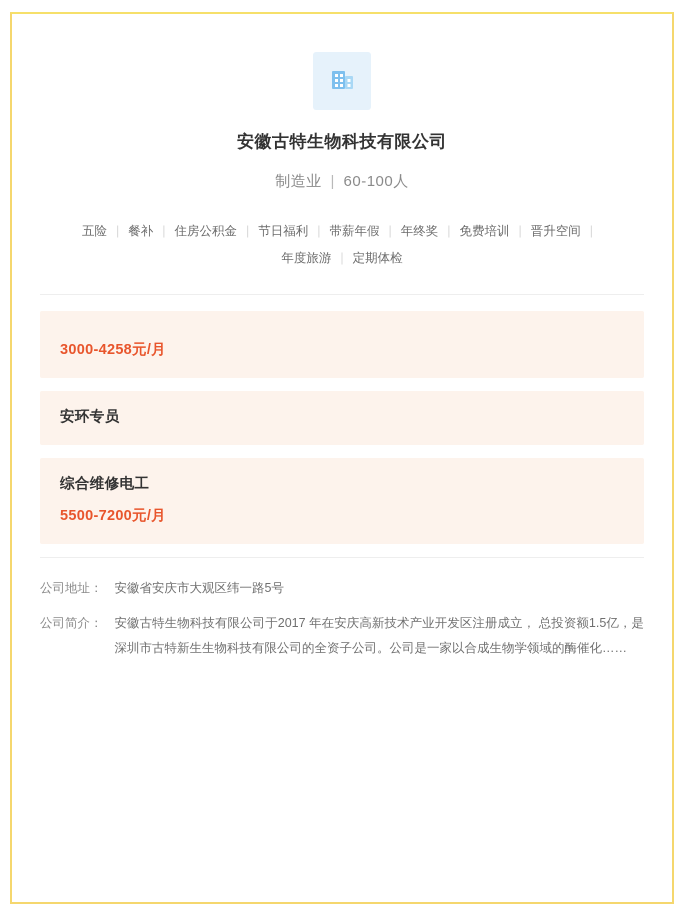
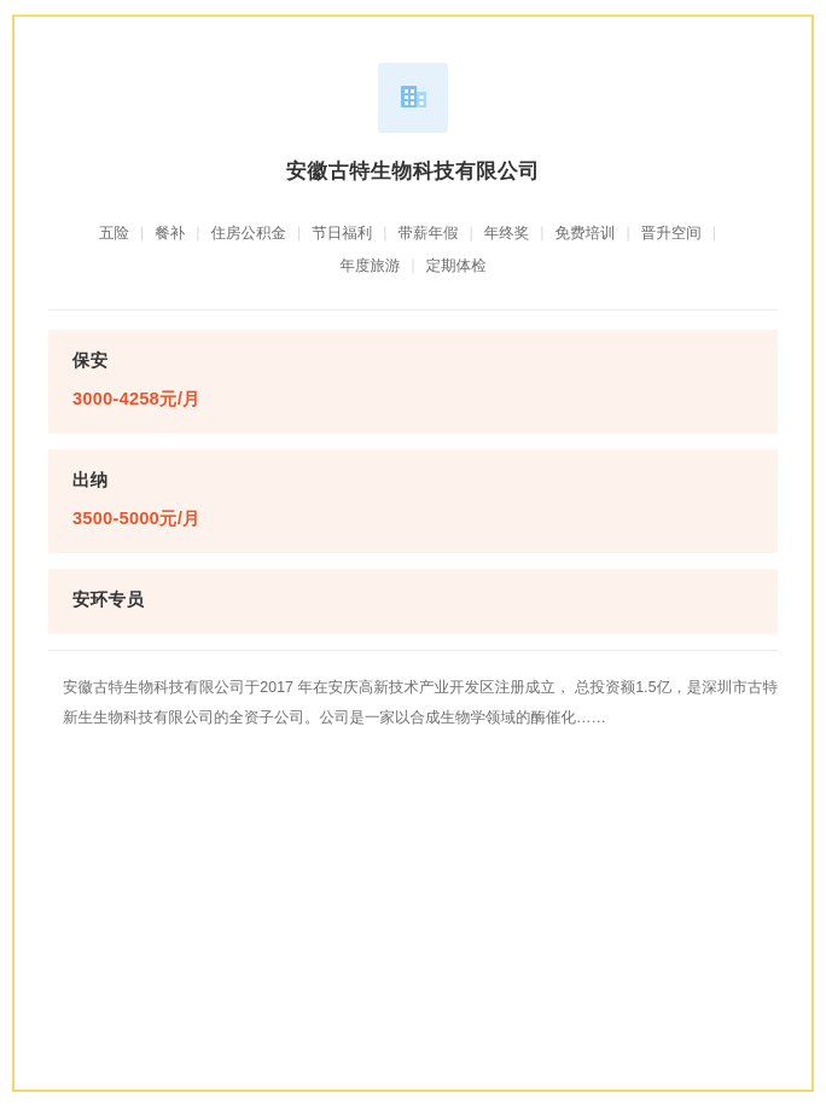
  安徽古特生物科技有限公司
- 制造业 | 60-100人
  五险 | 餐补 | 住房公积金 | 节日福利 | 带薪年假 | 年终奖 | 免费培训 | 晋升空间 |
  年度旅游 定期体检
+ 保安
  3000-4258元/月
+ 出纳
+ 3500-5000元/月
  安环专员
- 综合维修电工
- 5500-7200元/月
- 公司地址：
- 安徽省安庆市大观区纬一路5号
- 公司简介：
  安徽古特生物科技有限公司于2017 年在安庆高新技术产业开发区注册成立， 总投资额1.5亿，是深圳市古特新生生物科技有限公司的全资子公司。公司是一家以合成生物学领域的酶催化……
